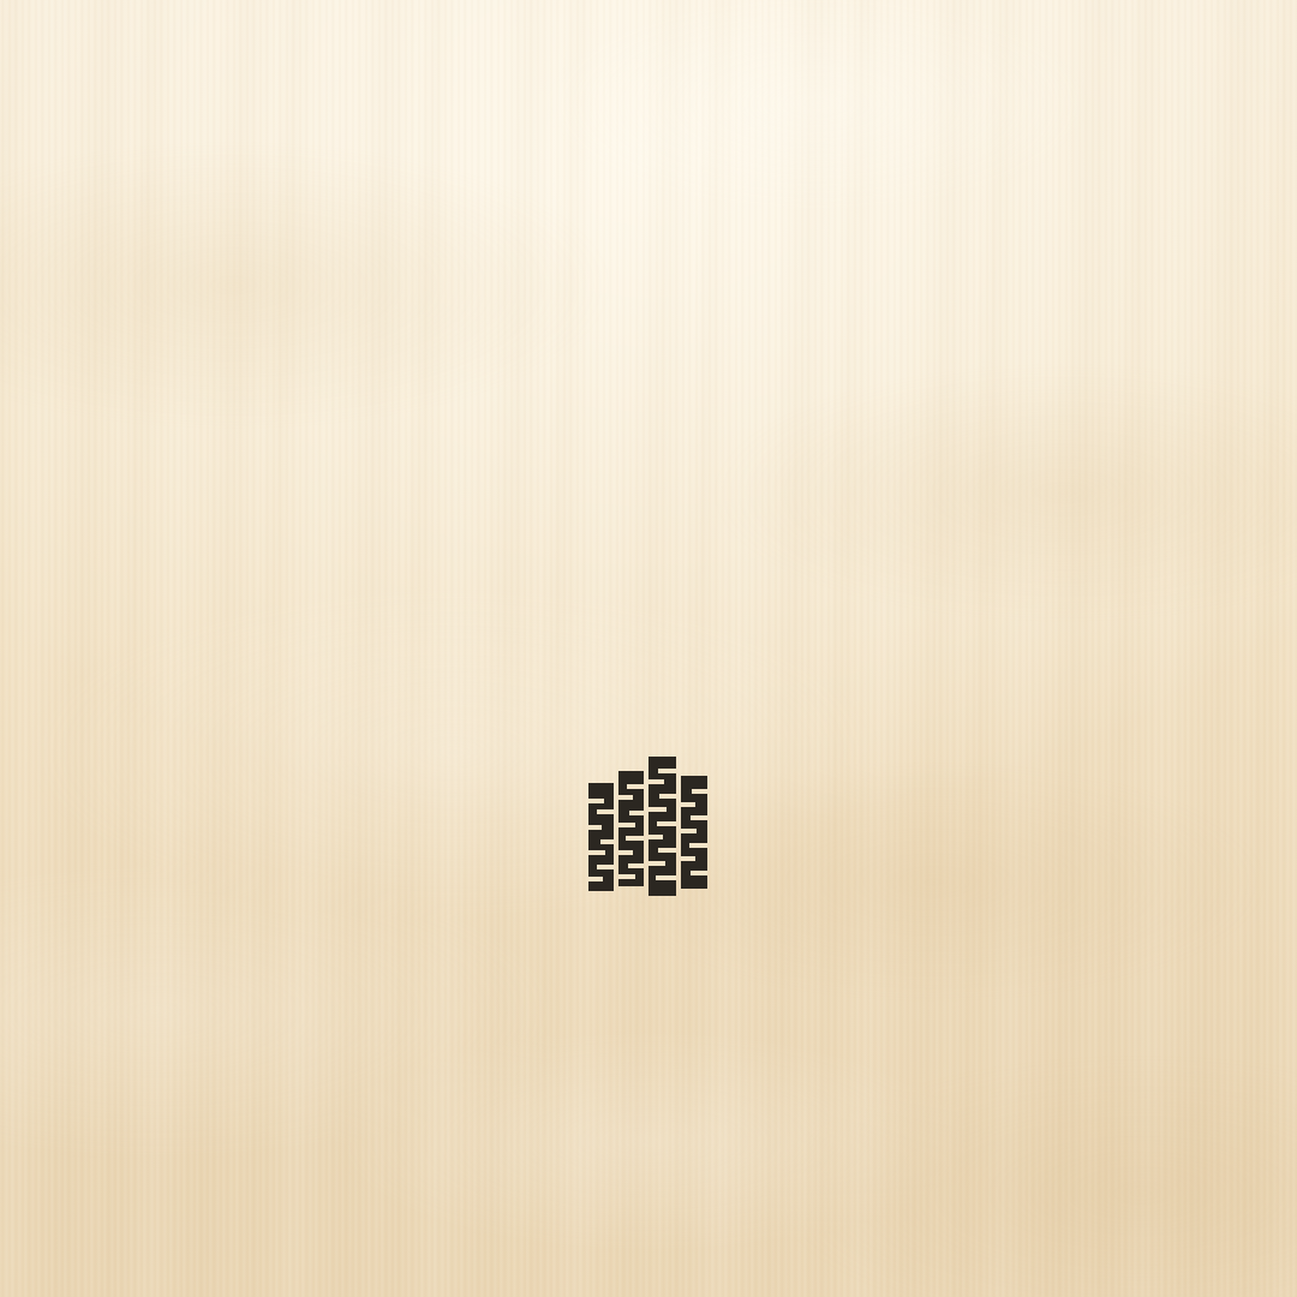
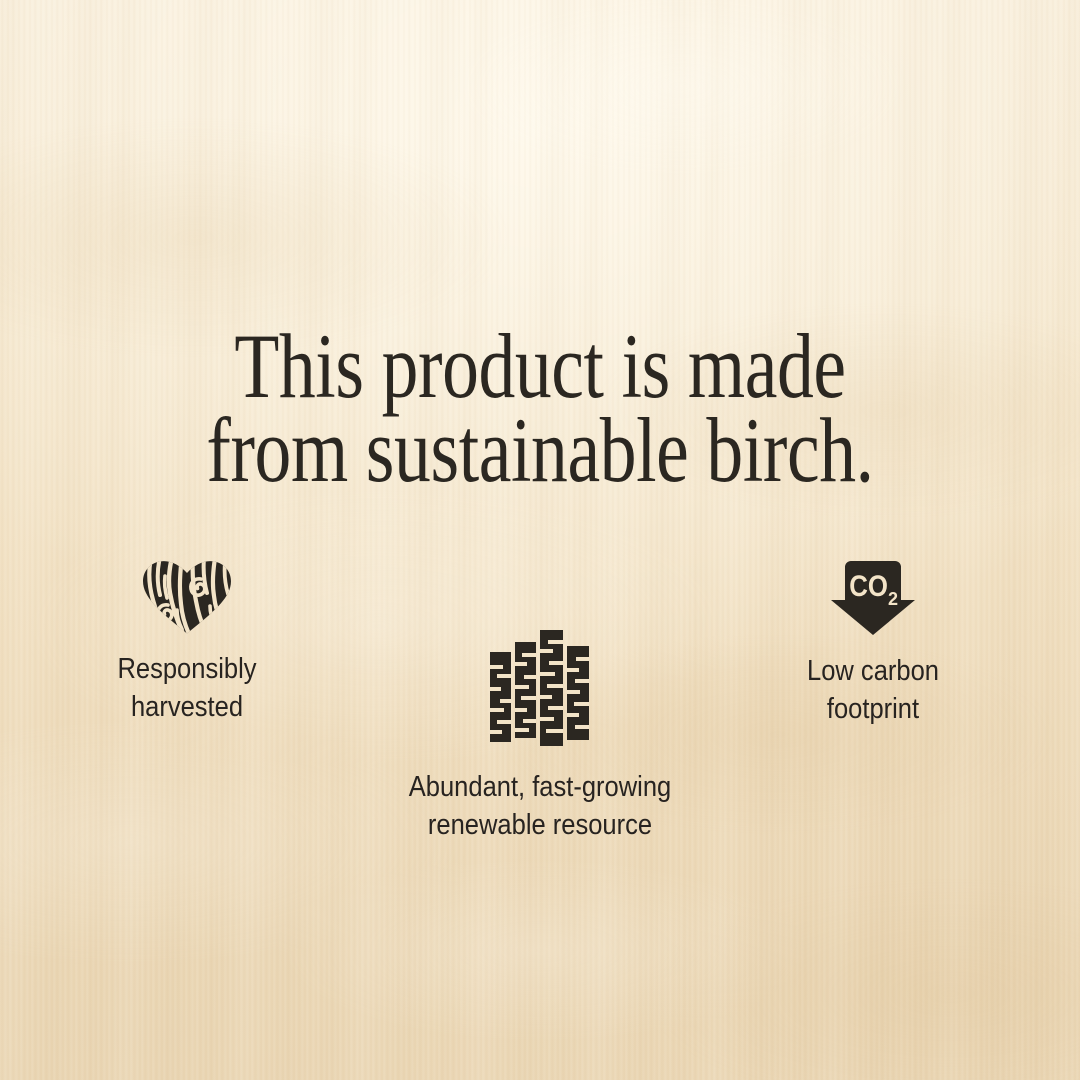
+ This product is made
+ from sustainable birch.
+ Responsibly
+ harvested
+ Abundant, fast-growing
+ renewable resource
+ CO
+ 2
+ Low carbon
+ footprint
